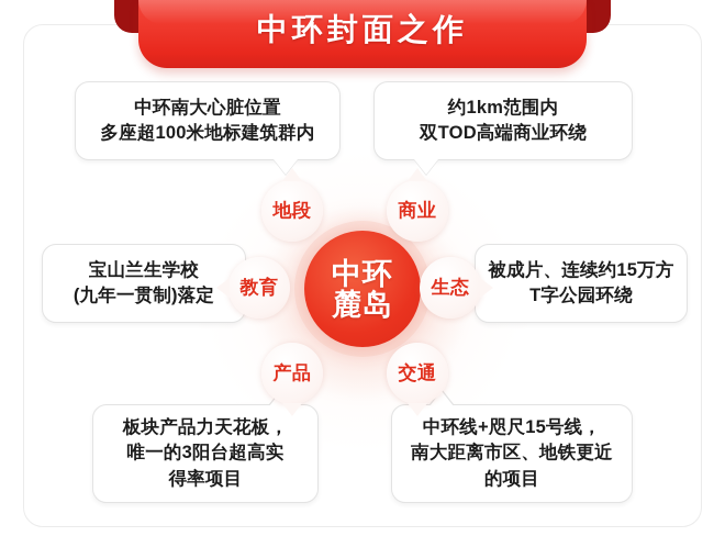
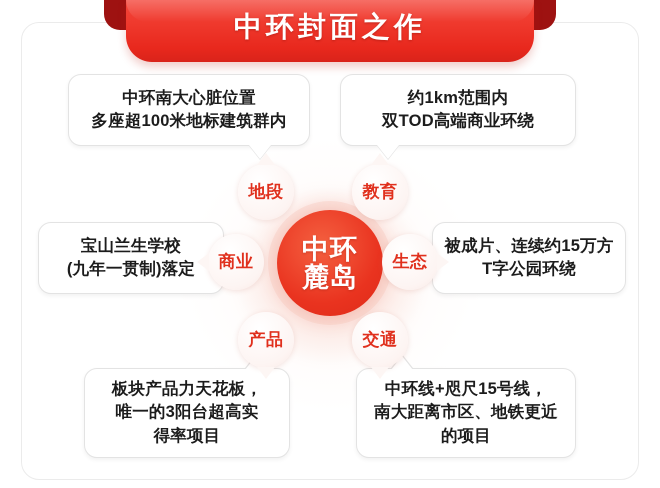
  中环封面之作
  中环南大心脏位置
  多座超100米地标建筑群内
  约1km范围内
  双TOD高端商业环绕
  宝山兰生学校
  (九年一贯制)落定
  被成片、连续约15万方
  T字公园环绕
  板块产品力天花板，
  唯一的3阳台超高实
  得率项目
  中环线+咫尺15号线，
  南大距离市区、地铁更近
  的项目
  中环
  麓岛
  地段
- 商业
+ 教育
  生态
  交通
  产品
- 教育
+ 商业
